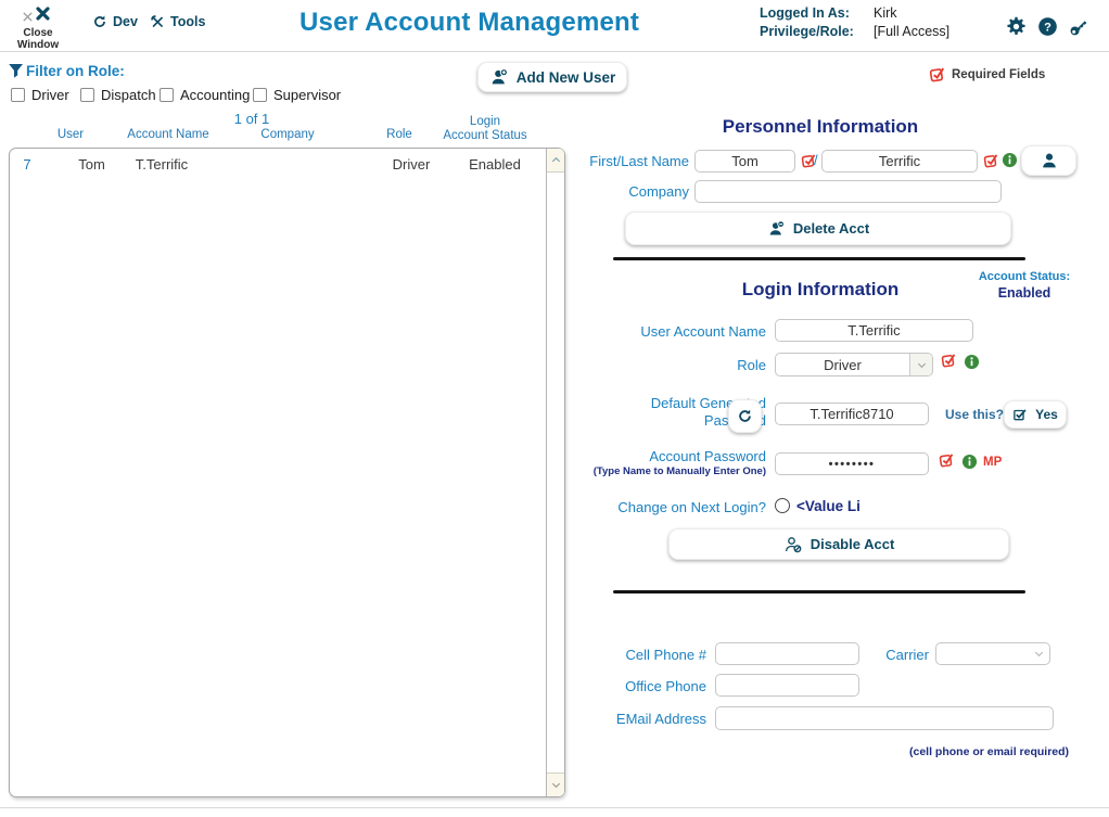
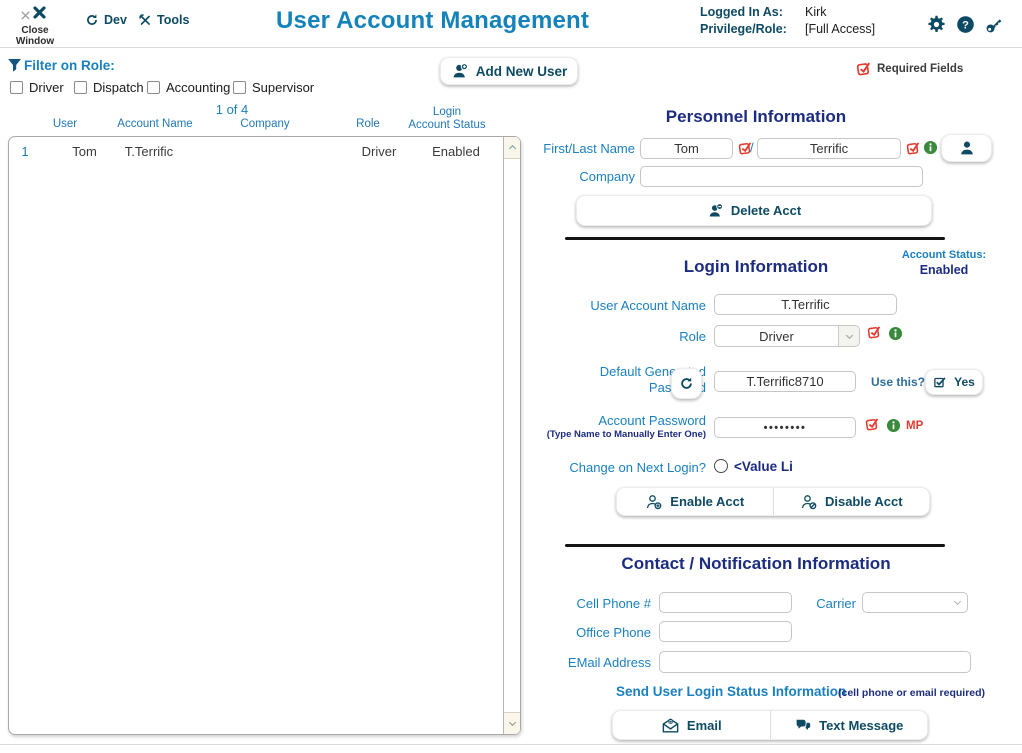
  Close Window
  Dev
  Tools
  User Account Management
  Logged In As:
  Kirk
  Privilege/Role:
  [Full Access]
  ?
  Filter on Role:
  Driver
  Dispatch
  Accounting
  Supervisor
  Add New User
  Required Fields
- 1 of 1
+ 1 of 4
  User
  Account Name
  Company
  Role
  Login
  Account Status
- 7
+ 1
  Tom
  T.Terrific
  Driver
  Enabled
  Personnel Information
  First/Last Name
  Tom
  /
  Terrific
  Company
  Delete Acct
  Login Information
  Account Status:
  Enabled
  User Account Name
  T.Terrific
  Role
  Driver
  T.Terrific8710
  Use this?
  Yes
  Account Password
  (Type Name to Manually Enter One)
  ••••••••
  MP
  Change on Next Login?
  <Value Li
+ Enable Acct
  Disable Acct
+ Contact / Notification Information
  Cell Phone #
  Carrier
  Office Phone
  EMail Address
+ Send User Login Status Information
  (cell phone or email required)
+ Email
+ Text Message
